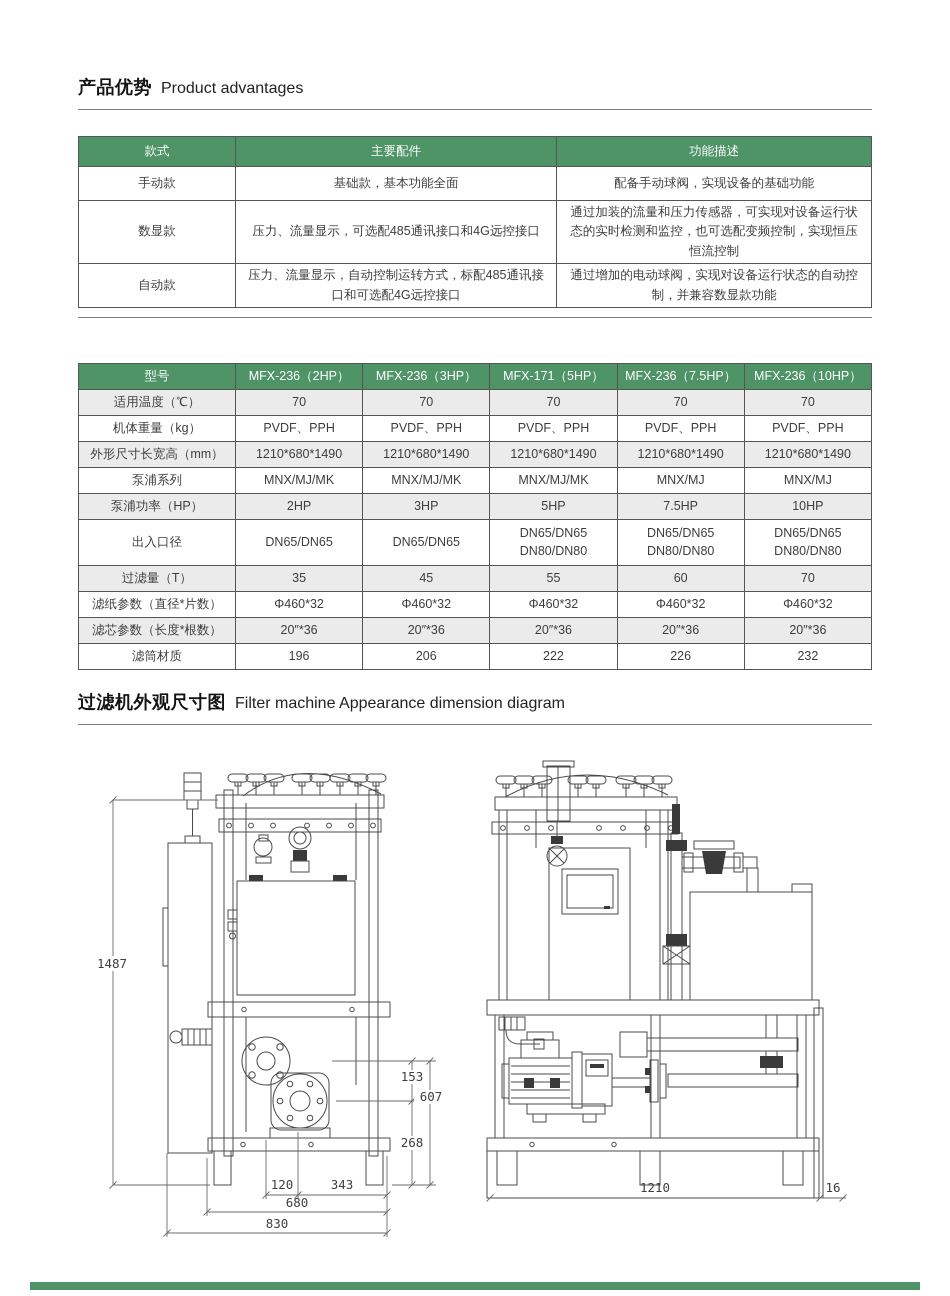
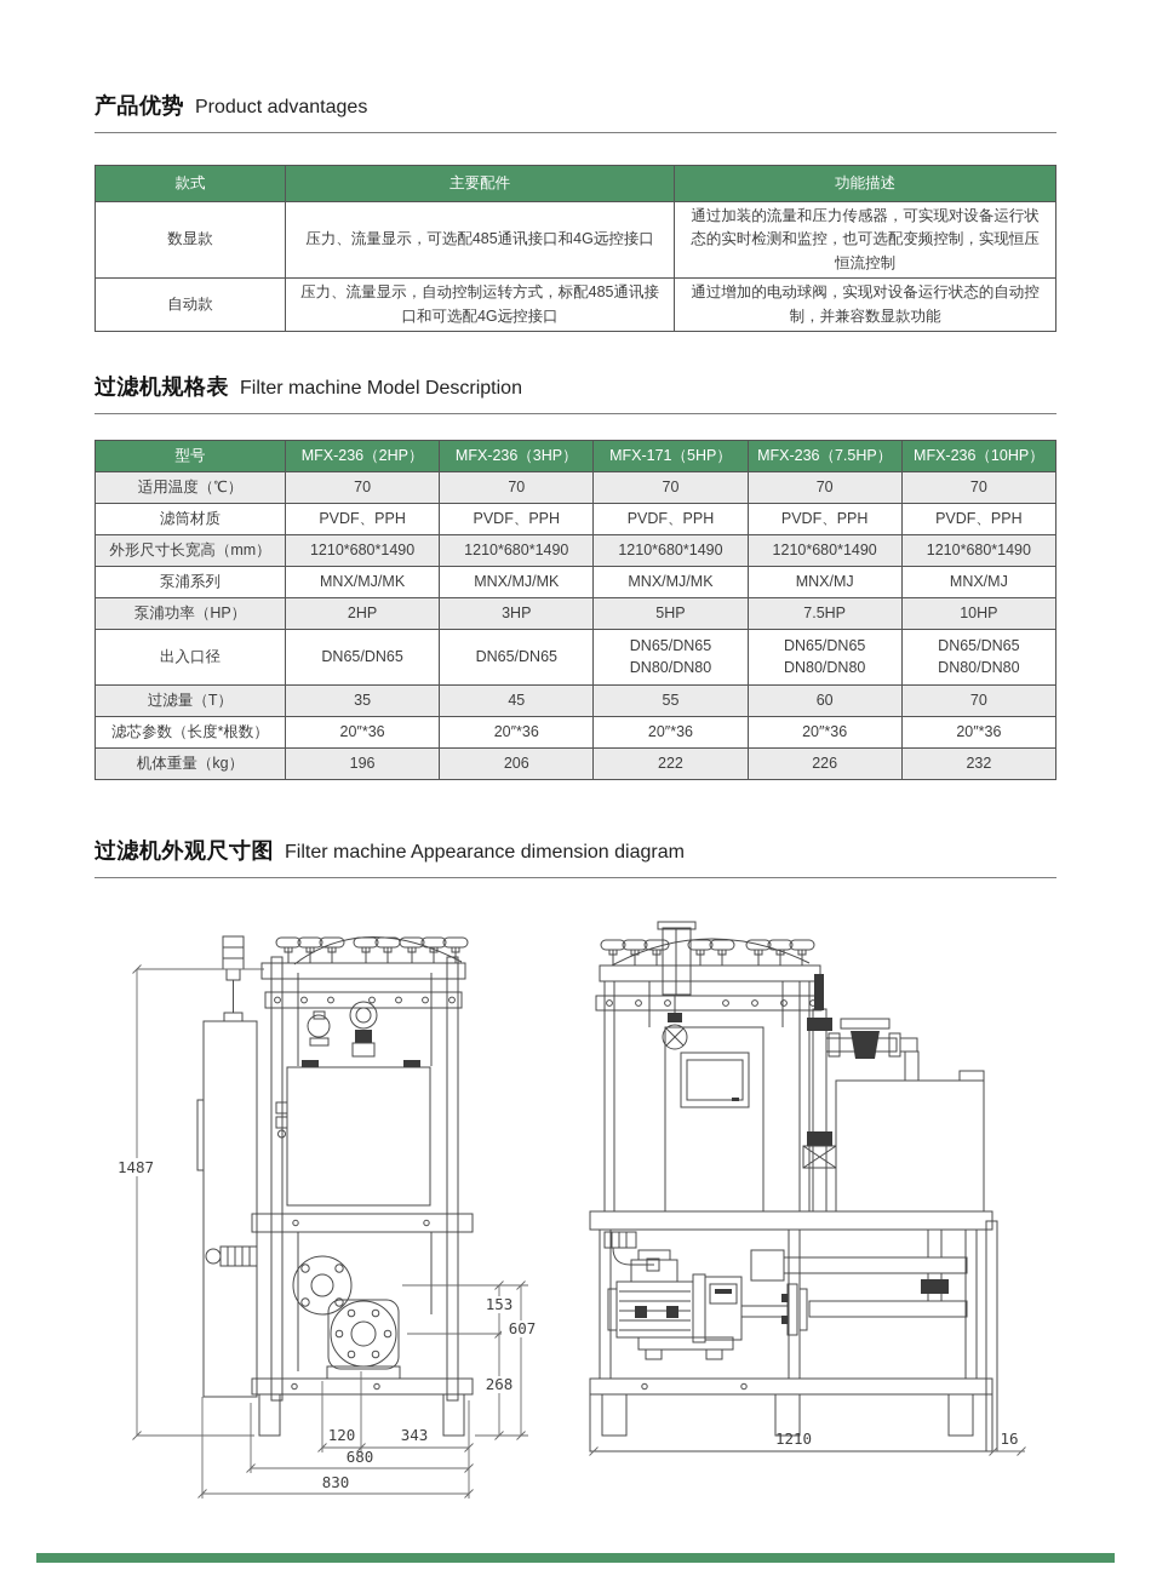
  产品优势
  Product advantages
  款式	主要配件	功能描述
- 手动款	基础款，基本功能全面	配备手动球阀，实现设备的基础功能
  数显款	压力、流量显示，可选配485通讯接口和4G远控接口	通过加装的流量和压力传感器，可实现对设备运行状态的实时检测和监控，也可选配变频控制，实现恒压恒流控制
  自动款	压力、流量显示，自动控制运转方式，标配485通讯接口和可选配4G远控接口	通过增加的电动球阀，实现对设备运行状态的自动控制，并兼容数显款功能
+ 过滤机规格表
+ Filter machine Model Description
  型号	MFX-236（2HP）	MFX-236（3HP）	MFX-171（5HP）	MFX-236（7.5HP）	MFX-236（10HP）
  适用温度（℃）	70	70	70	70	70
- 机体重量（kg）	PVDF、PPH	PVDF、PPH	PVDF、PPH	PVDF、PPH	PVDF、PPH
+ 滤筒材质	PVDF、PPH	PVDF、PPH	PVDF、PPH	PVDF、PPH	PVDF、PPH
  外形尺寸长宽高（mm）	1210*680*1490	1210*680*1490	1210*680*1490	1210*680*1490	1210*680*1490
  泵浦系列	MNX/MJ/MK	MNX/MJ/MK	MNX/MJ/MK	MNX/MJ	MNX/MJ
  泵浦功率（HP）	2HP	3HP	5HP	7.5HP	10HP
  出入口径	DN65/DN65	DN65/DN65	DN65/DN65 DN80/DN80	DN65/DN65 DN80/DN80	DN65/DN65 DN80/DN80
  过滤量（T）	35	45	55	60	70
- 滤纸参数（直径*片数）	Φ460*32	Φ460*32	Φ460*32	Φ460*32	Φ460*32
  滤芯参数（长度*根数）	20″*36	20″*36	20″*36	20″*36	20″*36
- 滤筒材质	196	206	222	226	232
+ 机体重量（kg）	196	206	222	226	232
  过滤机外观尺寸图
  Filter machine Appearance dimension diagram
  1487
  153
  607
  268
  120
  343
  680
  830
  1210
  16
